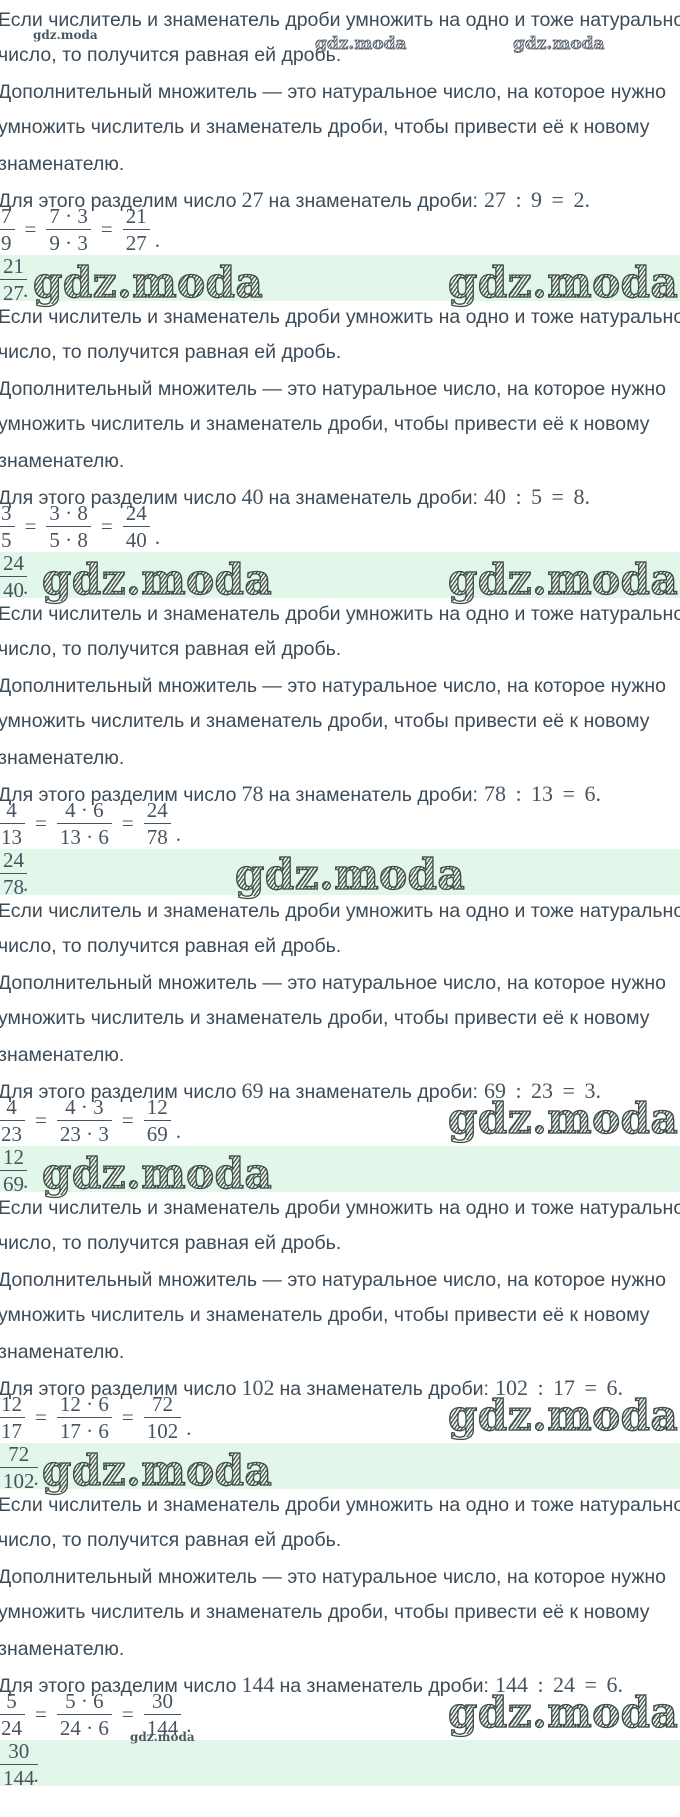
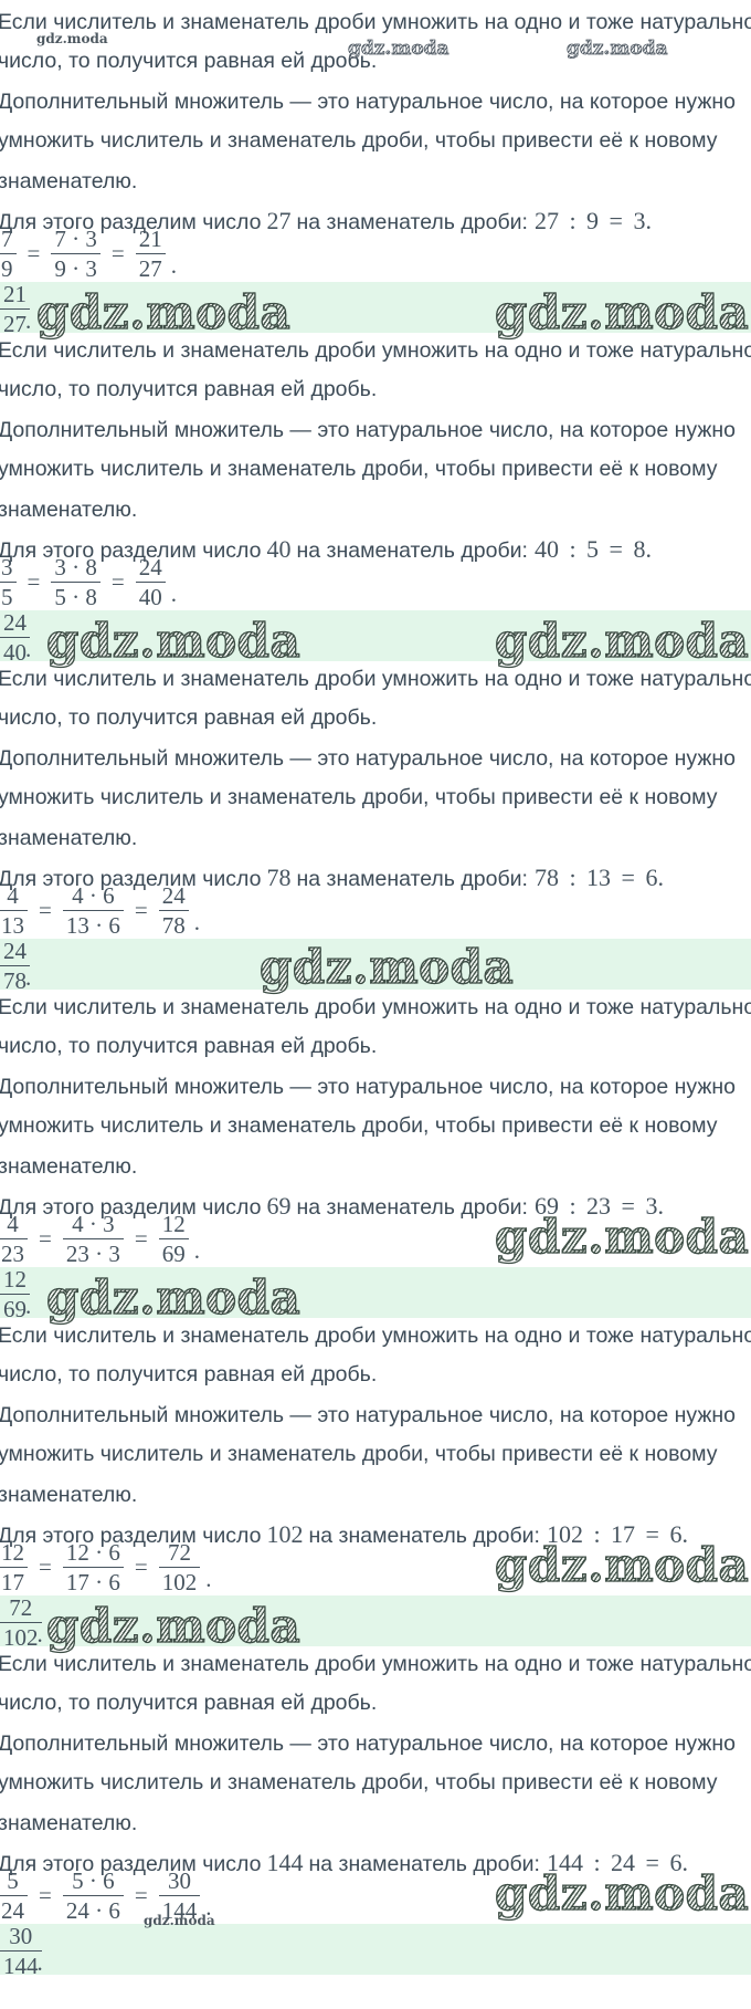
  Если числитель и знаменатель дроби умножить на одно и тоже натурально
  число, то получится равная ей дробь.
  Дополнительный множитель — это натуральное число, на которое нужно
  умножить числитель и знаменатель дроби, чтобы привести её к новому
  знаменателю.
- Для этого разделим число 27 на знаменатель дроби: 27 : 9 = 2.
+ Для этого разделим число 27 на знаменатель дроби: 27 : 9 = 3.
  7
  9
  =
  7 · 3
  9 · 3
  =
  21
  27
  .
  21
  27
  .
  gdz.moda
  gdz.moda
  gdz.moda
  gdz.moda
  gdz.moda
  Если числитель и знаменатель дроби умножить на одно и тоже натурально
  число, то получится равная ей дробь.
  Дополнительный множитель — это натуральное число, на которое нужно
  умножить числитель и знаменатель дроби, чтобы привести её к новому
  знаменателю.
  Для этого разделим число 40 на знаменатель дроби: 40 : 5 = 8.
  3
  5
  =
  3 · 8
  5 · 8
  =
  24
  40
  .
  24
  40
  .
  gdz.moda
  gdz.moda
  Если числитель и знаменатель дроби умножить на одно и тоже натурально
  число, то получится равная ей дробь.
  Дополнительный множитель — это натуральное число, на которое нужно
  умножить числитель и знаменатель дроби, чтобы привести её к новому
  знаменателю.
  Для этого разделим число 78 на знаменатель дроби: 78 : 13 = 6.
  4
  13
  =
  4 · 6
  13 · 6
  =
  24
  78
  .
  24
  78
  .
  gdz.moda
  Если числитель и знаменатель дроби умножить на одно и тоже натурально
  число, то получится равная ей дробь.
  Дополнительный множитель — это натуральное число, на которое нужно
  умножить числитель и знаменатель дроби, чтобы привести её к новому
  знаменателю.
  Для этого разделим число 69 на знаменатель дроби: 69 : 23 = 3.
  4
  23
  =
  4 · 3
  23 · 3
  =
  12
  69
  .
  12
  69
  .
  gdz.moda
  gdz.moda
  Если числитель и знаменатель дроби умножить на одно и тоже натурально
  число, то получится равная ей дробь.
  Дополнительный множитель — это натуральное число, на которое нужно
  умножить числитель и знаменатель дроби, чтобы привести её к новому
  знаменателю.
  Для этого разделим число 102 на знаменатель дроби: 102 : 17 = 6.
  12
  17
  =
  12 · 6
  17 · 6
  =
  72
  102
  .
  72
  102
  .
  gdz.moda
  gdz.moda
  Если числитель и знаменатель дроби умножить на одно и тоже натурально
  число, то получится равная ей дробь.
  Дополнительный множитель — это натуральное число, на которое нужно
  умножить числитель и знаменатель дроби, чтобы привести её к новому
  знаменателю.
  Для этого разделим число 144 на знаменатель дроби: 144 : 24 = 6.
  5
  24
  =
  5 · 6
  24 · 6
  =
  30
  144
  .
  30
  144
  .
  gdz.moda
  gdz.moda
